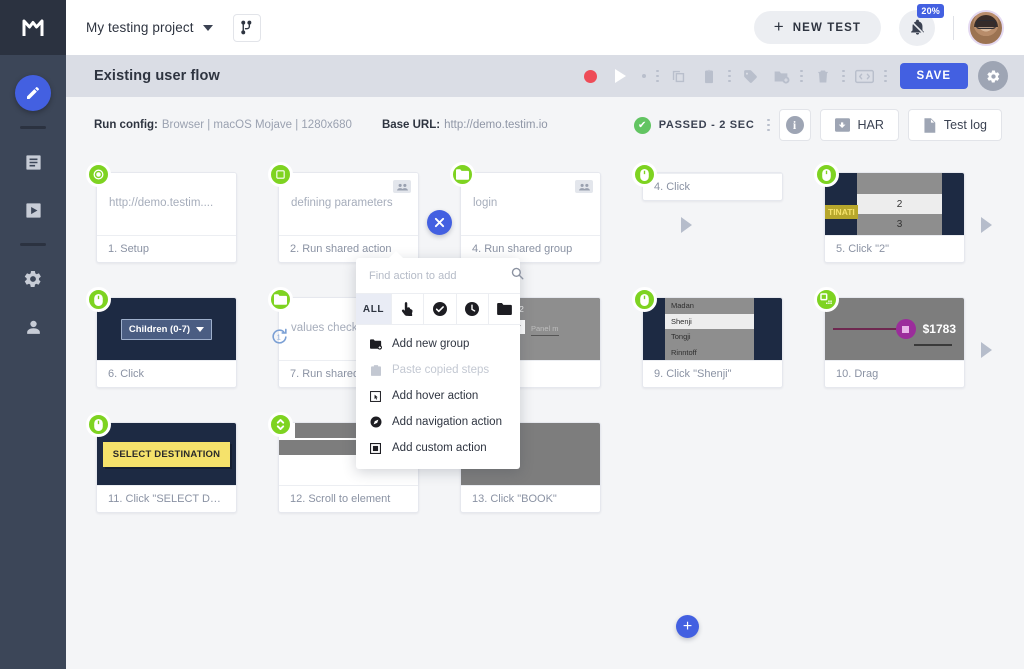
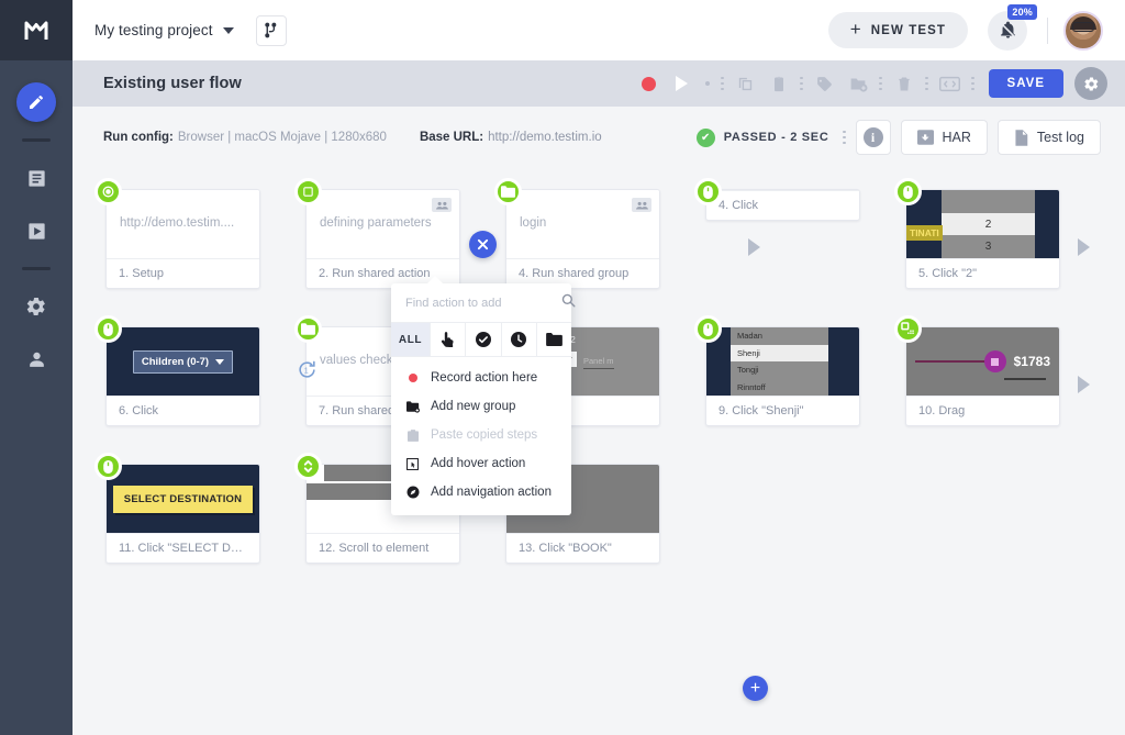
  My testing project
  +
  NEW TEST
  20%
  Existing user flow
  SAVE
  Run config:
  Browser | macOS Mojave | 1280x680
  Base URL:
  http://demo.testim.io
  ✔
  PASSED - 2 SEC
  i
  HAR
  Test log
  http://demo.testim....
  1. Setup
  defining parameters
  2. Run shared action
  login
  4. Run shared group
  4. Click
  2
  3
  TINATI
  5. Click "2"
  Children (0-7)
  6. Click
  1
  values check
  Panel m
  Madan
  Shenji
  Tongji
  Rinntoff
  9. Click "Shenji"
  $1783
  10. Drag
  SELECT DESTINATION
  11. Click "SELECT DESTI.
  12. Scroll to element
  13. Click "BOOK"
  +
  Find action to add
  ALL
+ Record action here
  Add new group
  Paste copied steps
  Add hover action
  Add navigation action
- Add custom action
